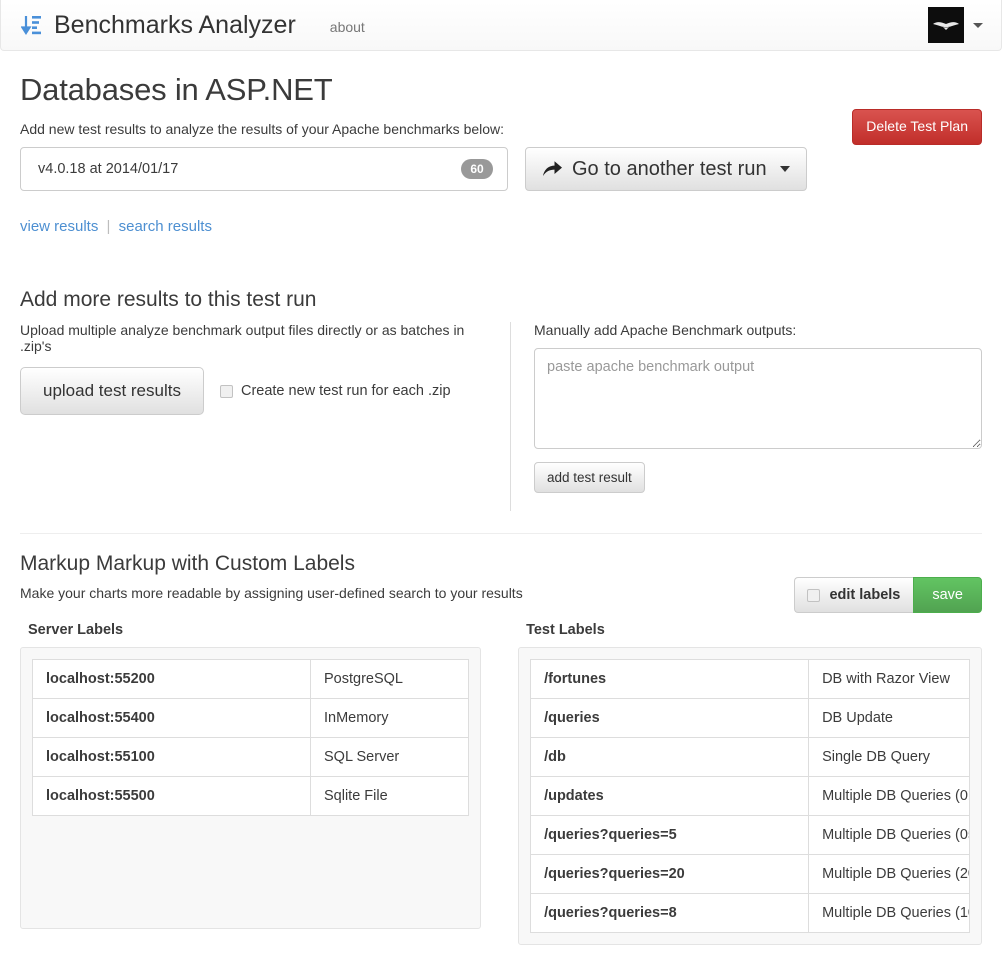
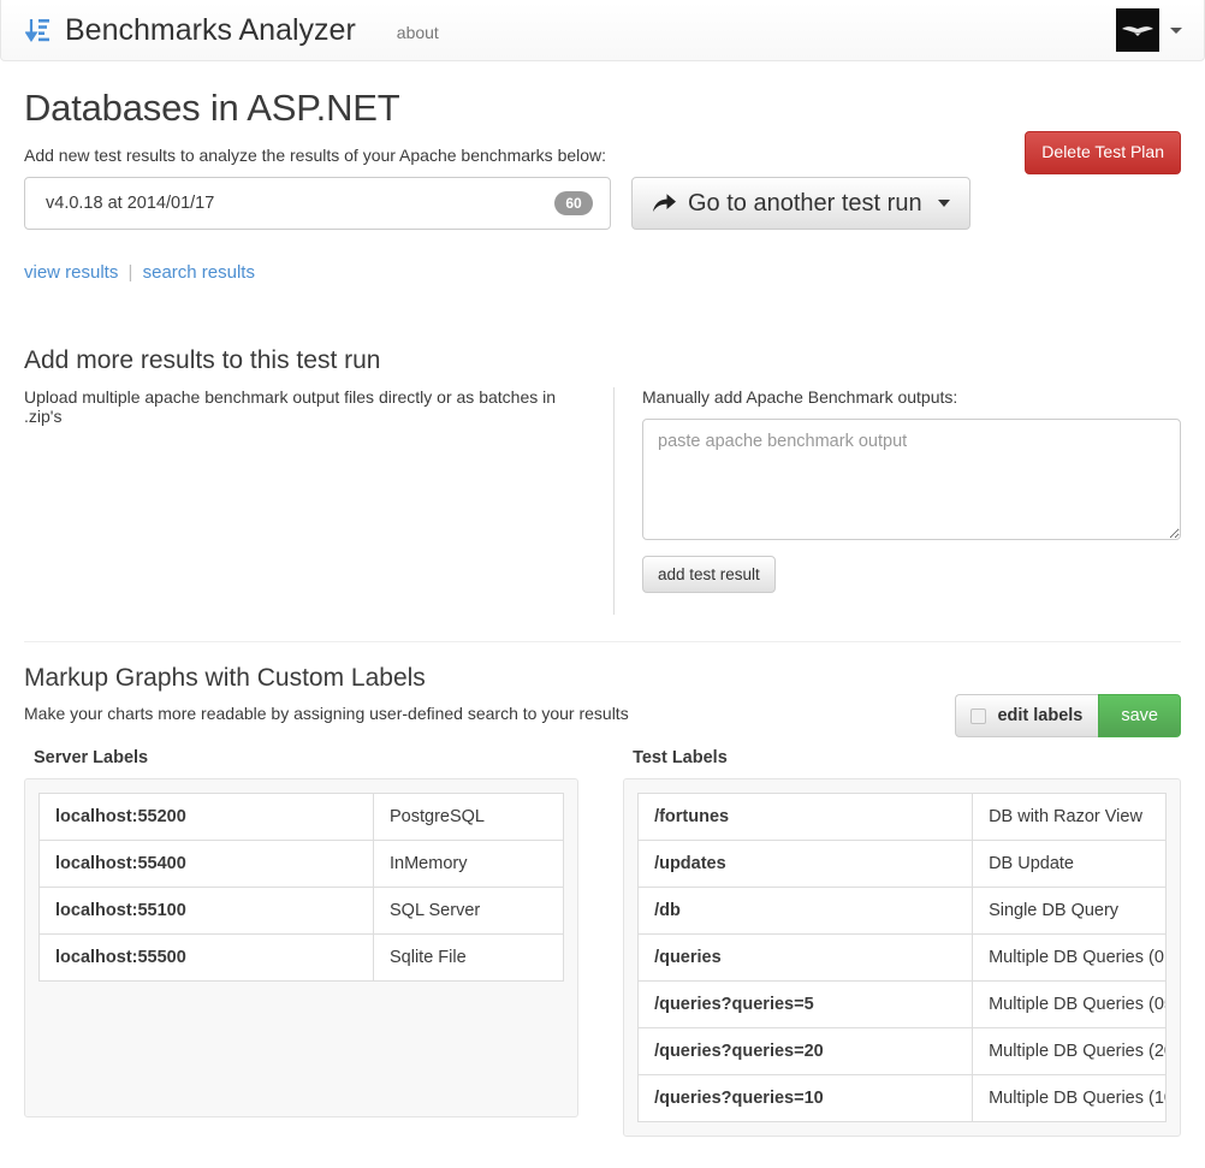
  Benchmarks Analyzer
  about
  Databases in ASP.NET
  Delete Test Plan
  Add new test results to analyze the results of your Apache benchmarks below:
  v4.0.18 at 2014/01/17
  60
  Go to another test run
  view results | search results
  Add more results to this test run
- Upload multiple analyze benchmark output files directly or as batches in .zip's
+ Upload multiple apache benchmark output files directly or as batches in .zip's
- upload test results
- Create new test run for each .zip
  Manually add Apache Benchmark outputs:
  paste apache benchmark output
  add test result
- Markup Markup with Custom Labels
+ Markup Graphs with Custom Labels
  Make your charts more readable by assigning user-defined search to your results
  edit labels
  save
  Server Labels
  localhost:55200	PostgreSQL
  localhost:55400	InMemory
  localhost:55100	SQL Server
  localhost:55500	Sqlite File
  Test Labels
  /fortunes	DB with Razor View
- /queries	DB Update
+ /updates	DB Update
  /db	Single DB Query
- /updates	Multiple DB Queries (0
+ /queries	Multiple DB Queries (0
  /queries?queries=5	Multiple DB Queries (0
  /queries?queries=20	Multiple DB Queries (2
- /queries?queries=8	Multiple DB Queries (1
+ /queries?queries=10	Multiple DB Queries (1
